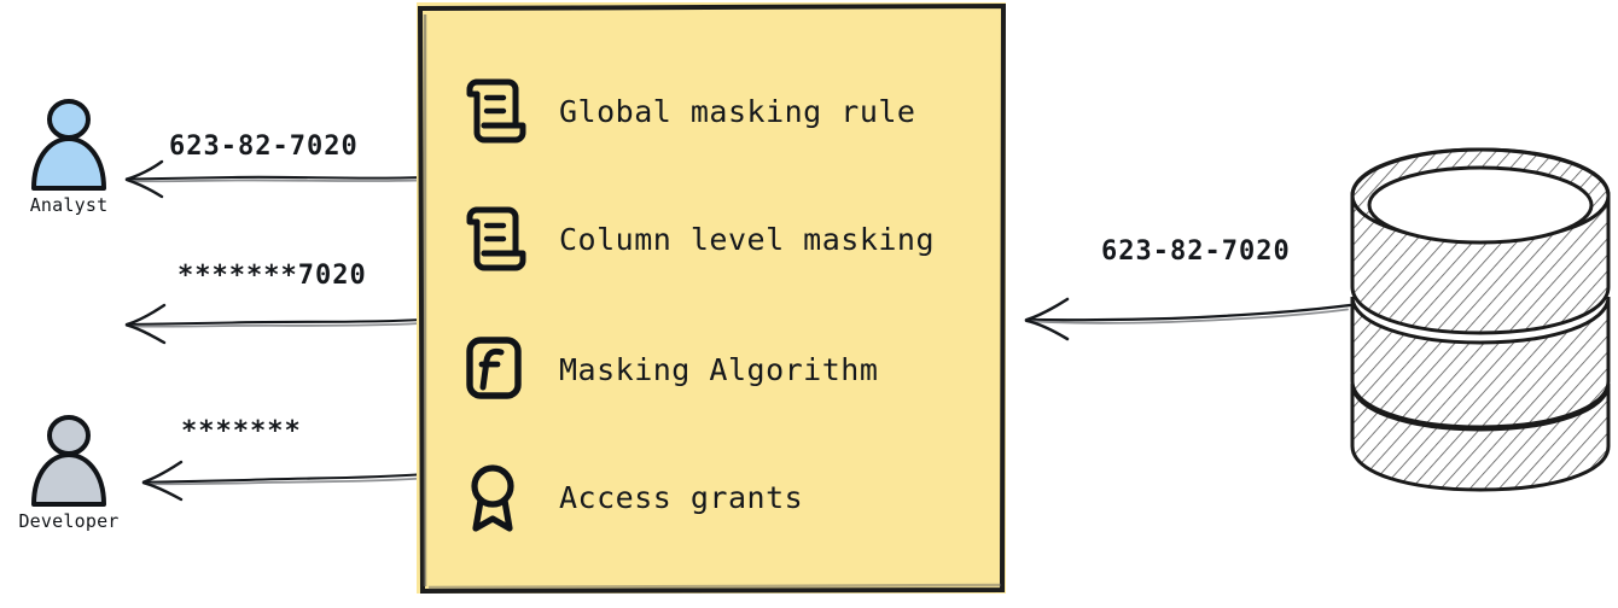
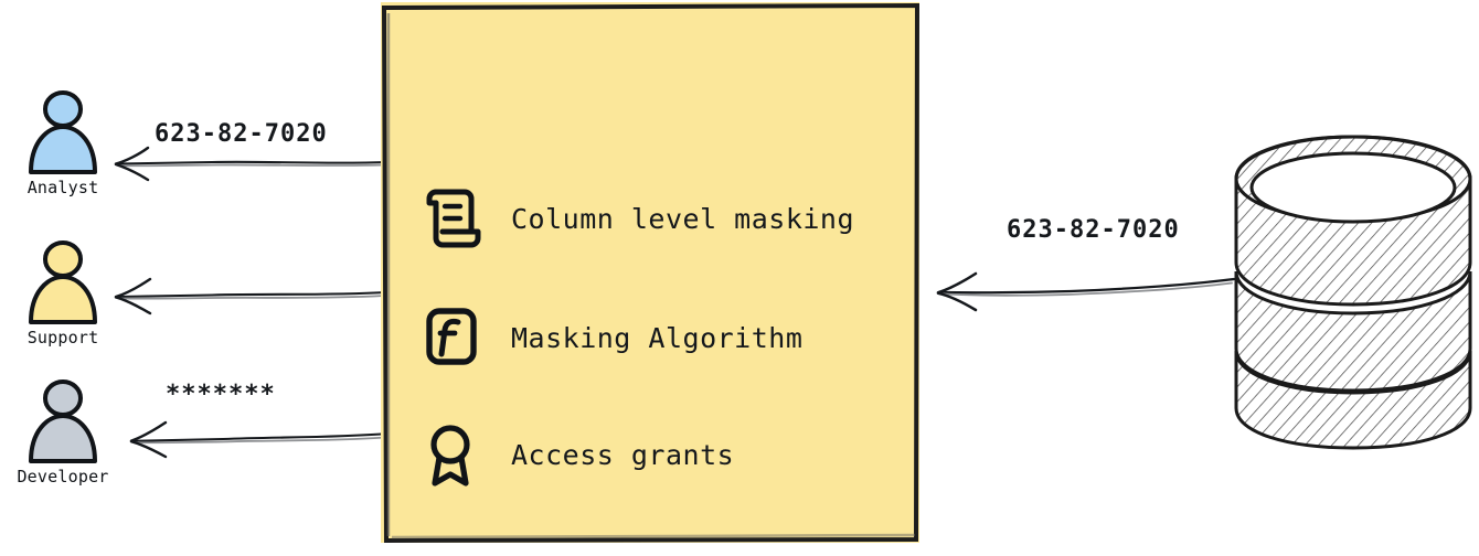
  Analyst
+ Support
  Developer
  623-82-7020
- *******7020
  *******
- Global masking rule
  Column level masking
  Masking Algorithm
  Access grants
  623-82-7020
